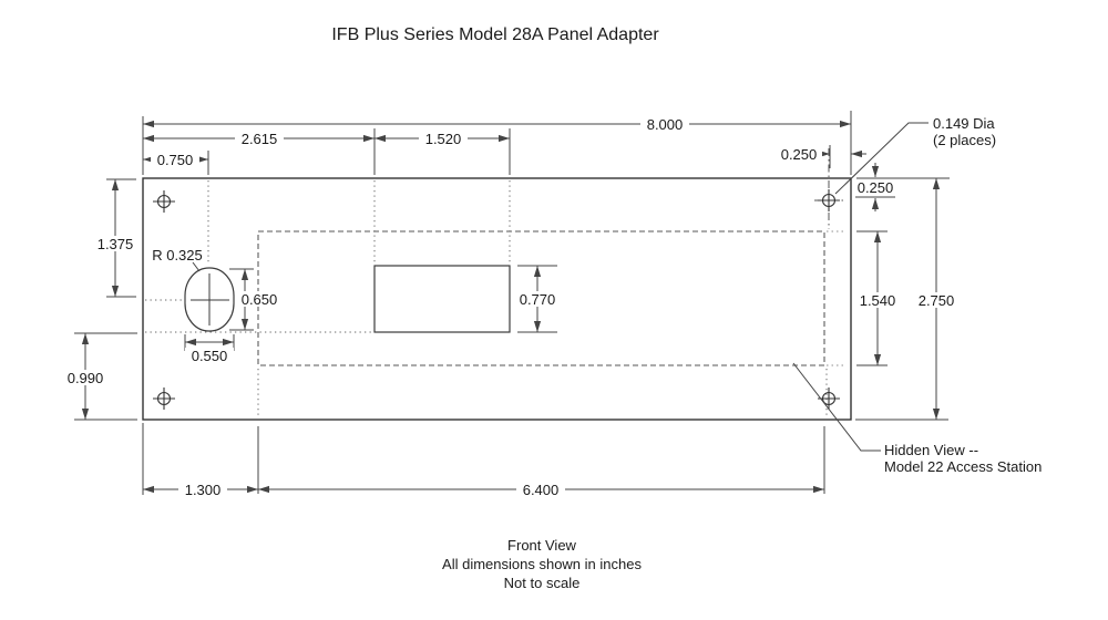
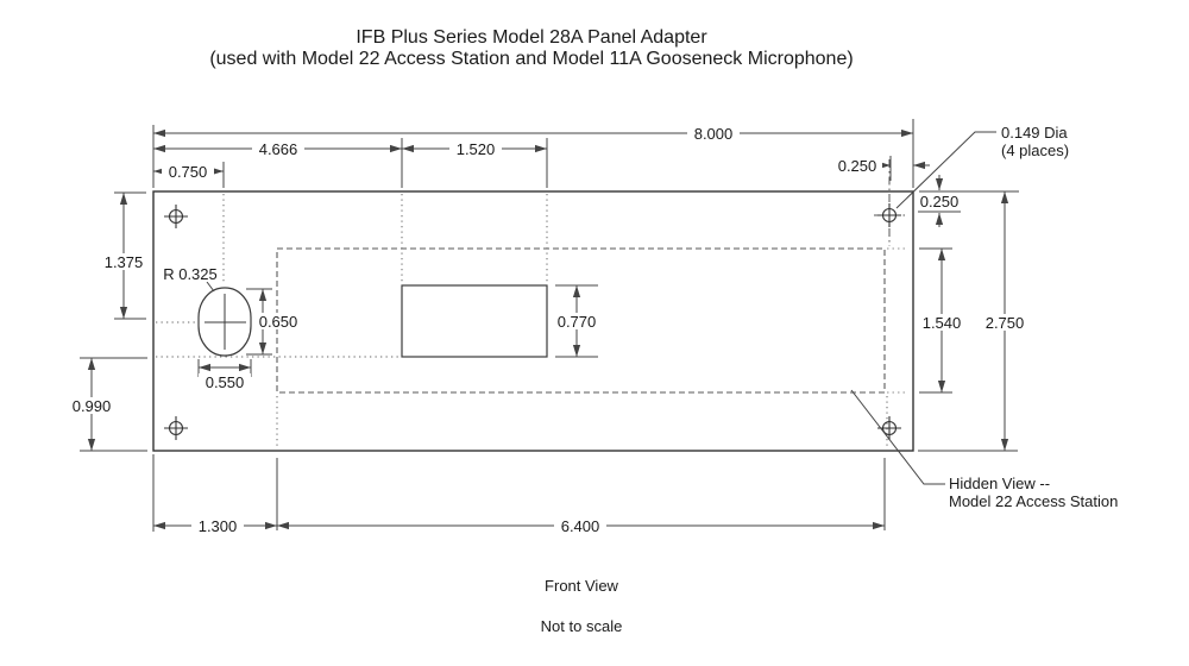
  IFB Plus Series Model 28A Panel Adapter
+ (used with Model 22 Access Station and Model 11A Gooseneck Microphone)
  8.000
- 2.615
+ 4.666
  1.520
  0.750
  0.250
  0.250
  1.540
  2.750
  1.375
  0.990
  0.650
  0.550
  0.770
  1.300
  6.400
  R 0.325
  0.149 Dia
- (2 places)
+ (4 places)
  Hidden View --
  Model 22 Access Station
  Front View
- All dimensions shown in inches
  Not to scale
